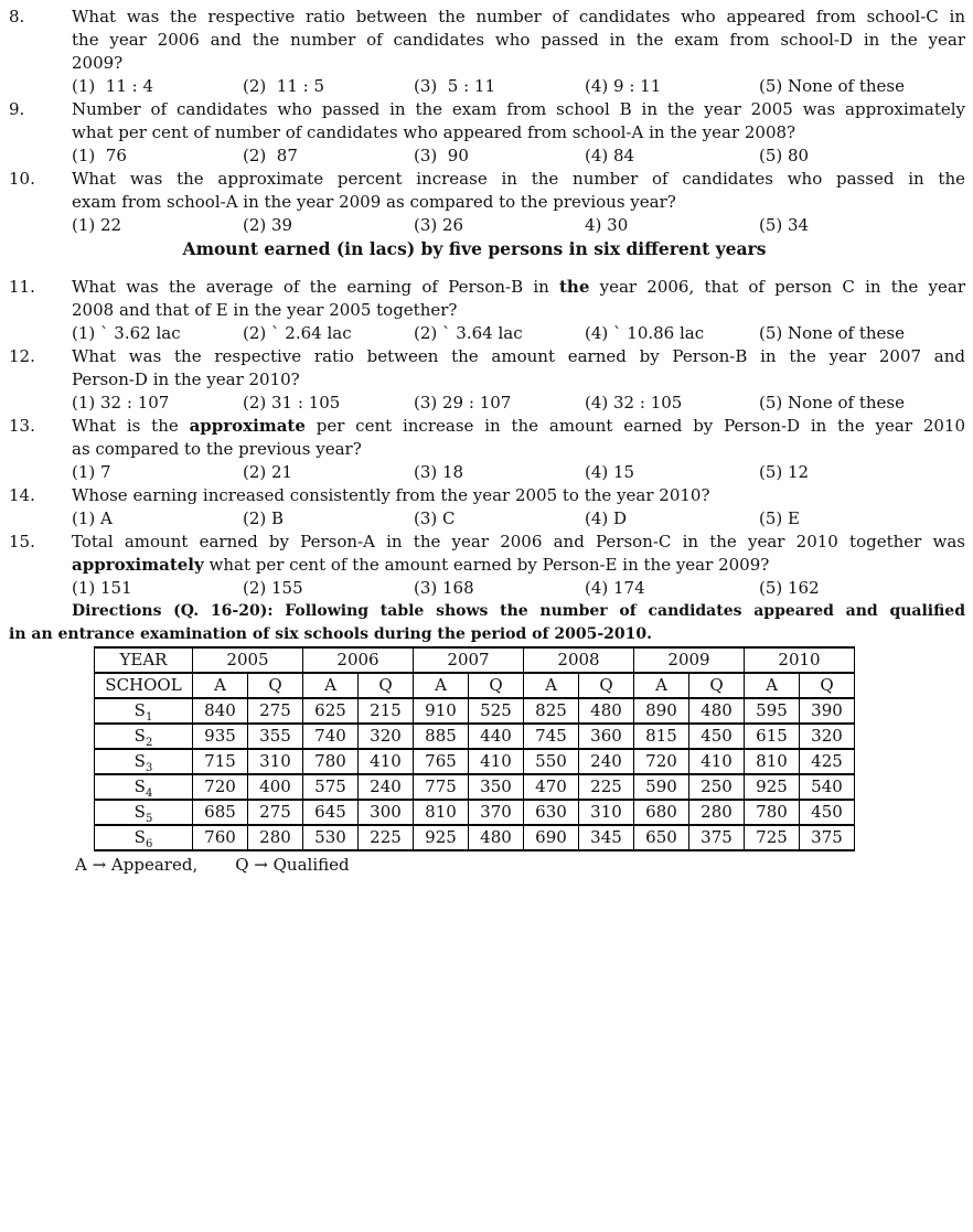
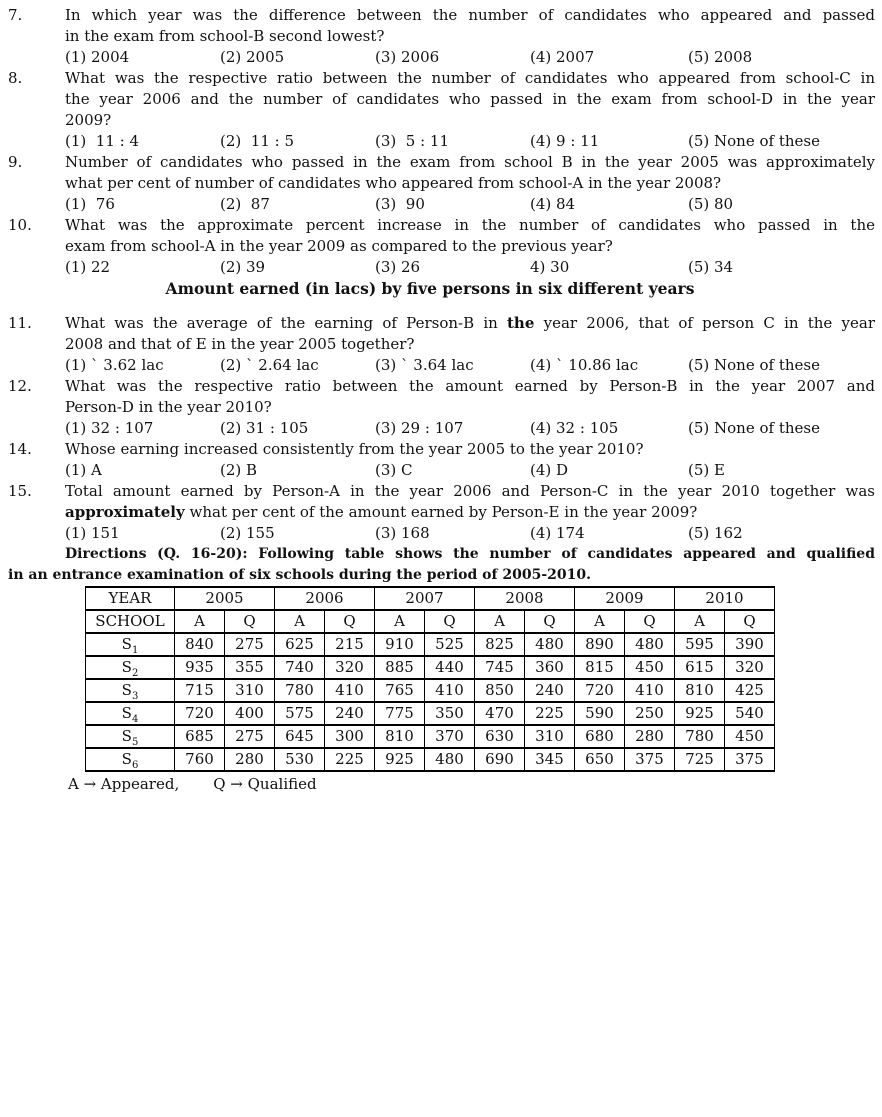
+ 7.
+ In which year was the difference between the number of candidates who appeared and passed
+ in the exam from school-B second lowest?
+ (1) 2004
+ (2) 2005
+ (3) 2006
+ (4) 2007
+ (5) 2008
  8.
  What was the respective ratio between the number of candidates who appeared from school-C in
  the year 2006 and the number of candidates who passed in the exam from school-D in the year
  2009?
  (1) 11 : 4
  (2) 11 : 5
  (3) 5 : 11
  (4) 9 : 11
  (5) None of these
  9.
  Number of candidates who passed in the exam from school B in the year 2005 was approximately
  what per cent of number of candidates who appeared from school-A in the year 2008?
  (1) 76
  (2) 87
  (3) 90
  (4) 84
  (5) 80
  10.
  What was the approximate percent increase in the number of candidates who passed in the
  exam from school-A in the year 2009 as compared to the previous year?
  (1) 22
  (2) 39
  (3) 26
  4) 30
  (5) 34
  Amount earned (in lacs) by five persons in six different years
  11.
  What was the average of the earning of Person-B in the year 2006, that of person C in the year
  2008 and that of E in the year 2005 together?
  (1) ` 3.62 lac
  (2) ` 2.64 lac
- (2) ` 3.64 lac
+ (3) ` 3.64 lac
  (4) ` 10.86 lac
  (5) None of these
  12.
  What was the respective ratio between the amount earned by Person-B in the year 2007 and
  Person-D in the year 2010?
  (1) 32 : 107
  (2) 31 : 105
  (3) 29 : 107
  (4) 32 : 105
  (5) None of these
- 13.
- What is the approximate per cent increase in the amount earned by Person-D in the year 2010
- as compared to the previous year?
- (1) 7
- (2) 21
- (3) 18
- (4) 15
- (5) 12
  14.
  Whose earning increased consistently from the year 2005 to the year 2010?
  (1) A
  (2) B
  (3) C
  (4) D
  (5) E
  15.
  Total amount earned by Person-A in the year 2006 and Person-C in the year 2010 together was
  approximately what per cent of the amount earned by Person-E in the year 2009?
  (1) 151
  (2) 155
  (3) 168
  (4) 174
  (5) 162
  Directions (Q. 16-20): Following table shows the number of candidates appeared and qualified
  in an entrance examination of six schools during the period of 2005-2010.
  YEAR	2005	2006	2007	2008	2009	2010
  SCHOOL	A	Q	A	Q	A	Q	A	Q	A	Q	A	Q
  S1	840	275	625	215	910	525	825	480	890	480	595	390
  S2	935	355	740	320	885	440	745	360	815	450	615	320
- S3	715	310	780	410	765	410	550	240	720	410	810	425
+ S3	715	310	780	410	765	410	850	240	720	410	810	425
  S4	720	400	575	240	775	350	470	225	590	250	925	540
  S5	685	275	645	300	810	370	630	310	680	280	780	450
  S6	760	280	530	225	925	480	690	345	650	375	725	375
  A → Appeared, Q → Qualified
